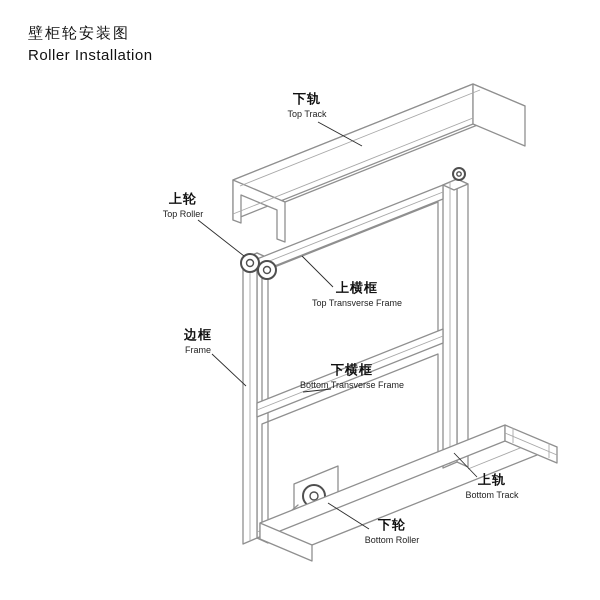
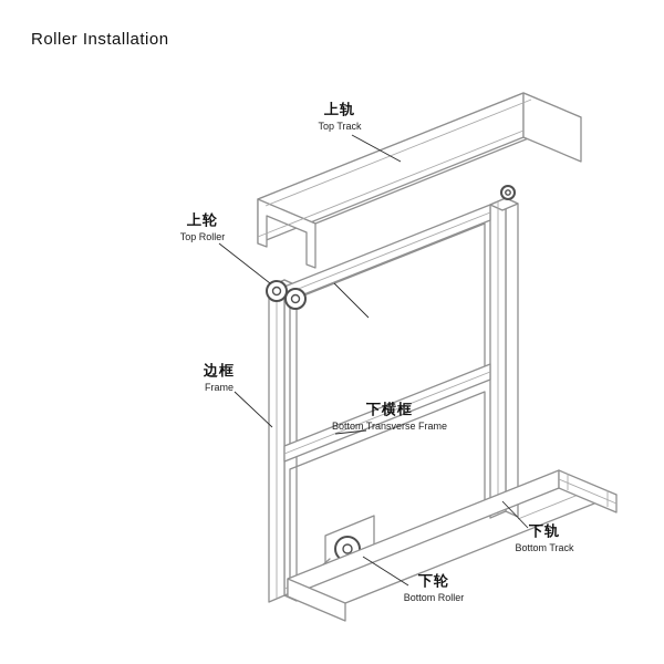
- 壁柜轮安装图
  Roller Installation
- 下轨
+ 上轨
  Top Track
  上轮
  Top Roller
- 上横框
- Top Transverse Frame
  边框
  Frame
  下横框
  Bottom Transverse Frame
- 上轨
+ 下轨
  Bottom Track
  下轮
  Bottom Roller
